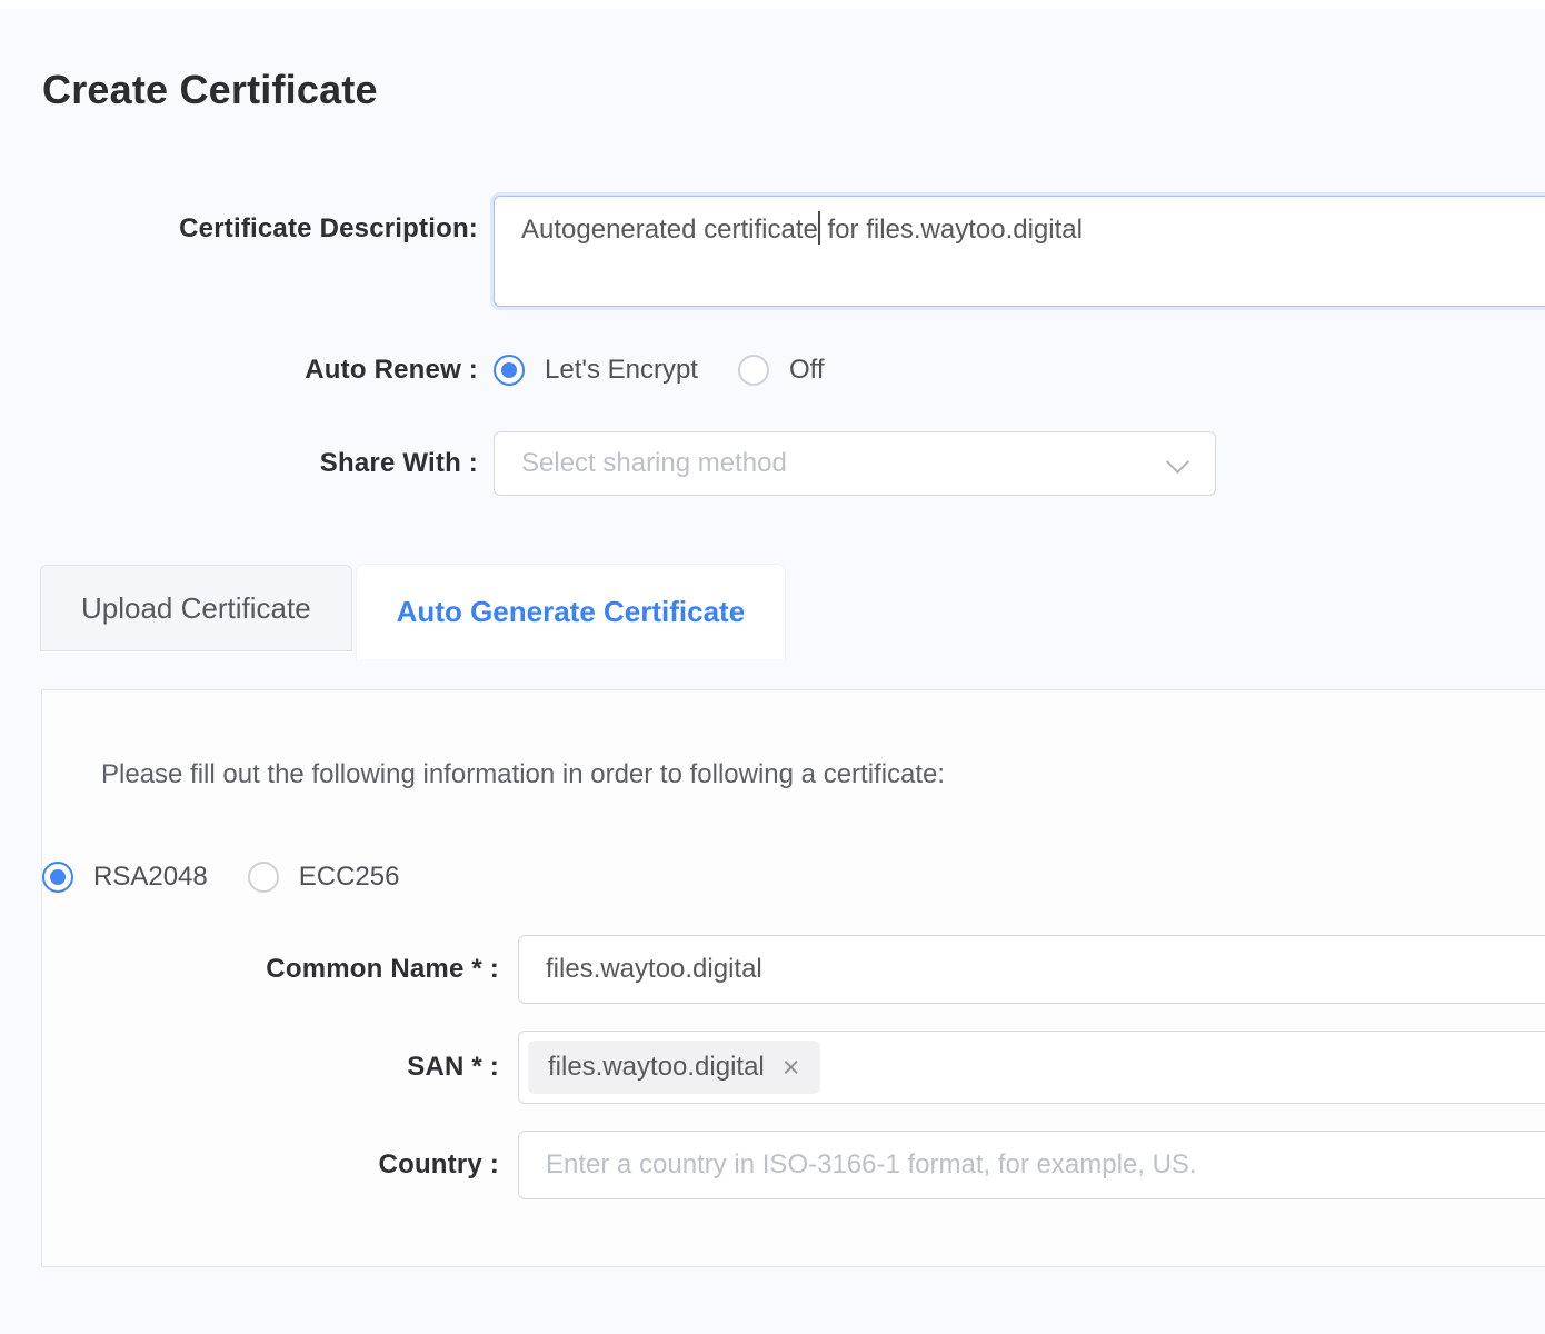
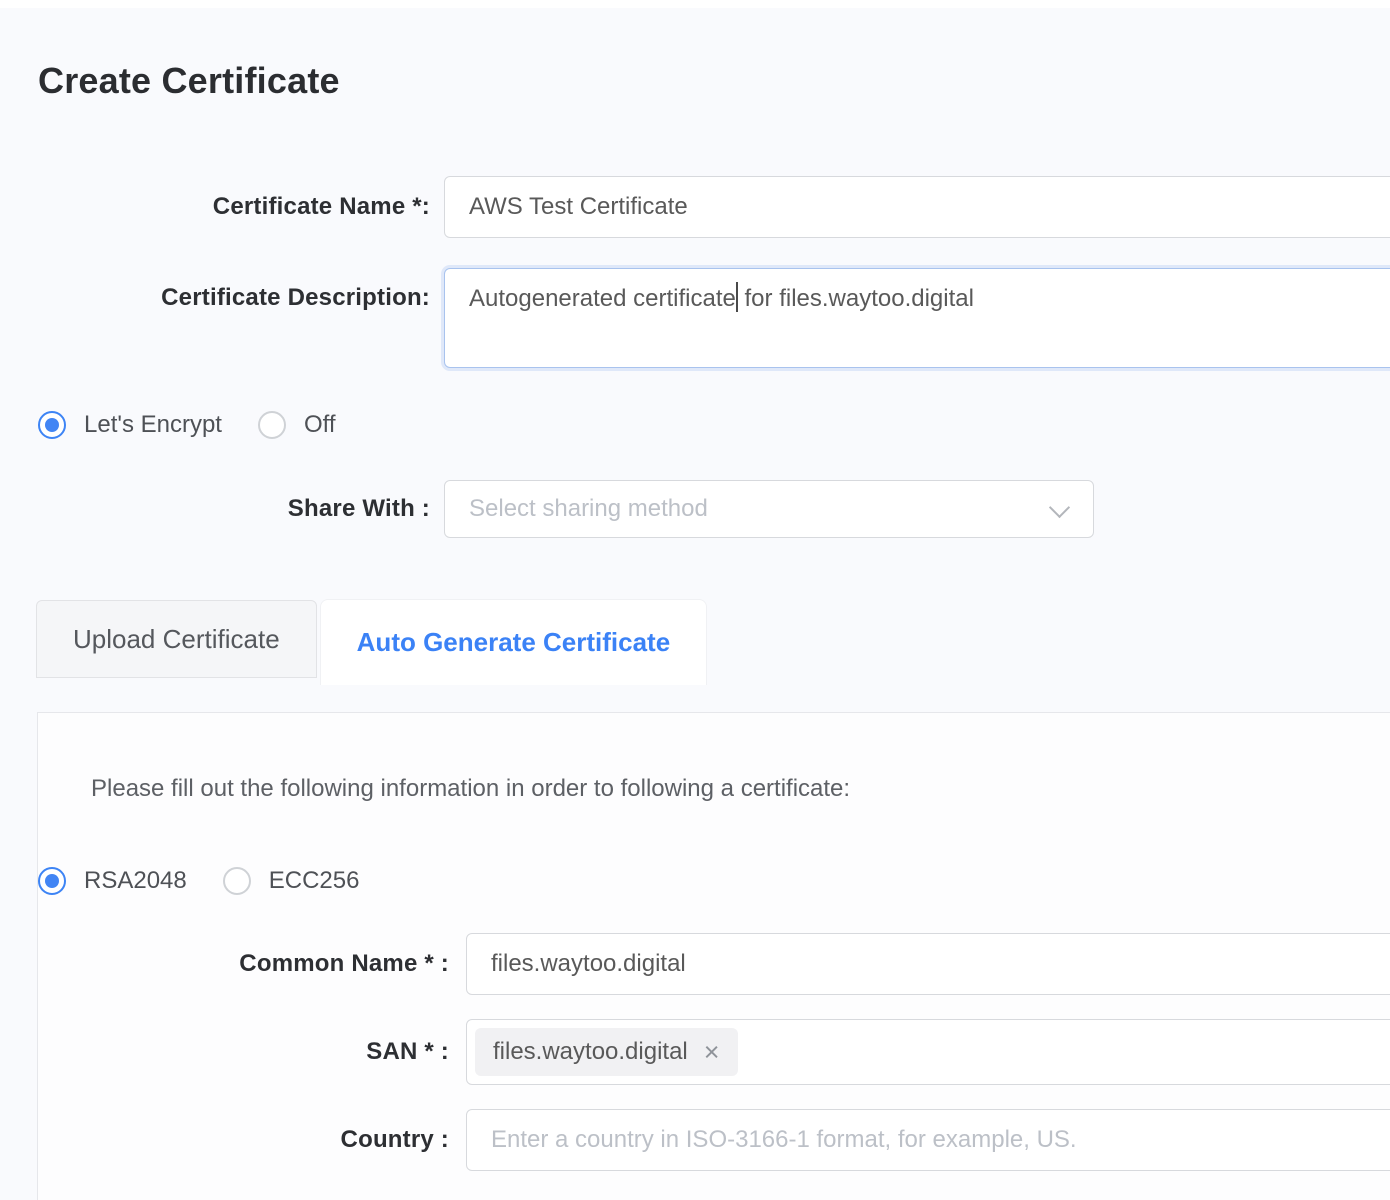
  Create Certificate
+ Certificate Name *:
+ AWS Test Certificate
  Certificate Description:
  Autogenerated certificate for files.waytoo.digital
- Auto Renew :
  Let's Encrypt
  Off
  Share With :
  Select sharing method
  Upload Certificate
  Auto Generate Certificate
  Please fill out the following information in order to following a certificate:
  RSA2048
  ECC256
  Common Name * :
  files.waytoo.digital
  SAN * :
  files.waytoo.digital
  ×
  Country :
  Enter a country in ISO-3166-1 format, for example, US.
